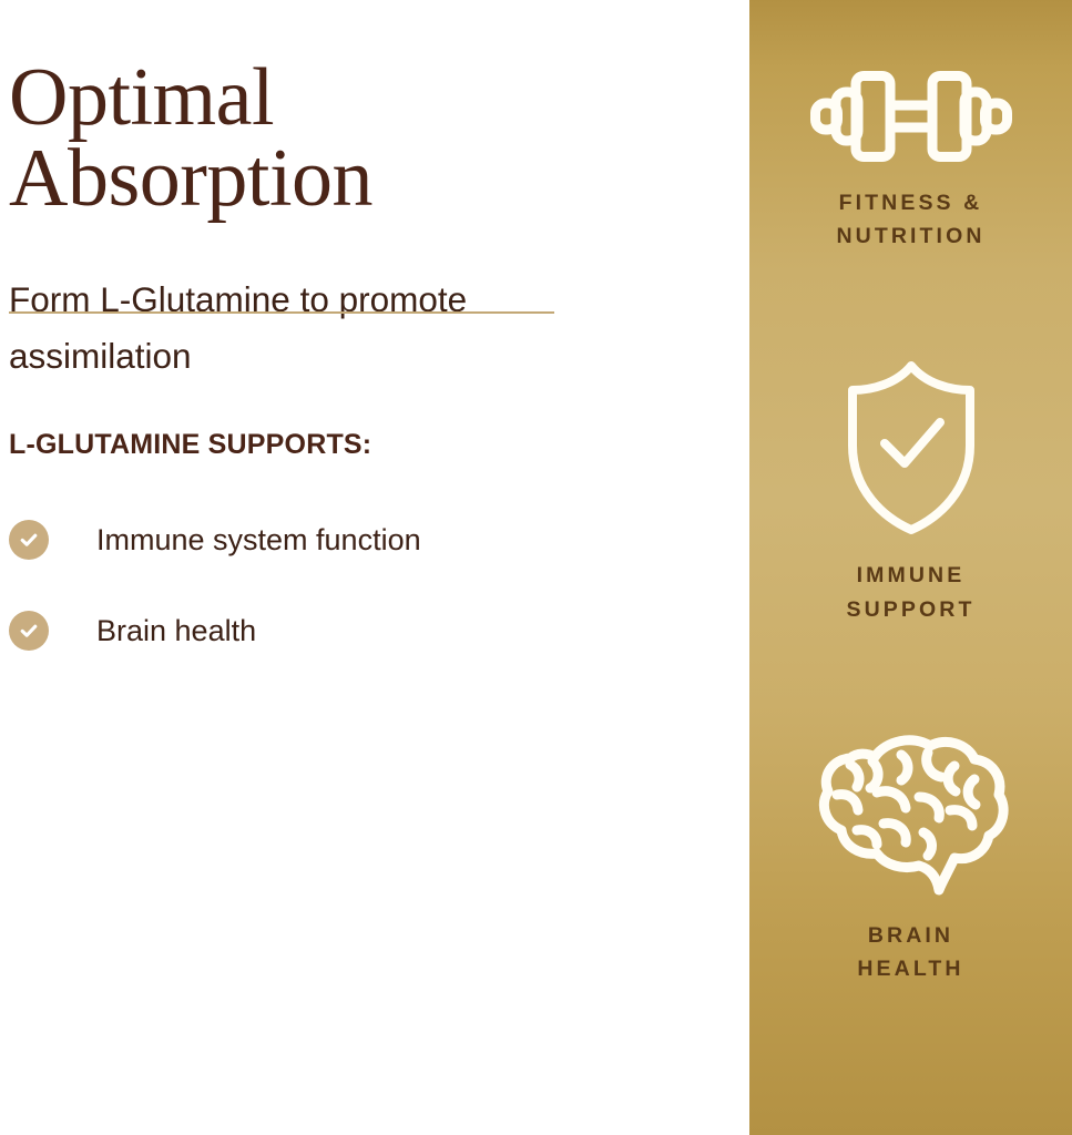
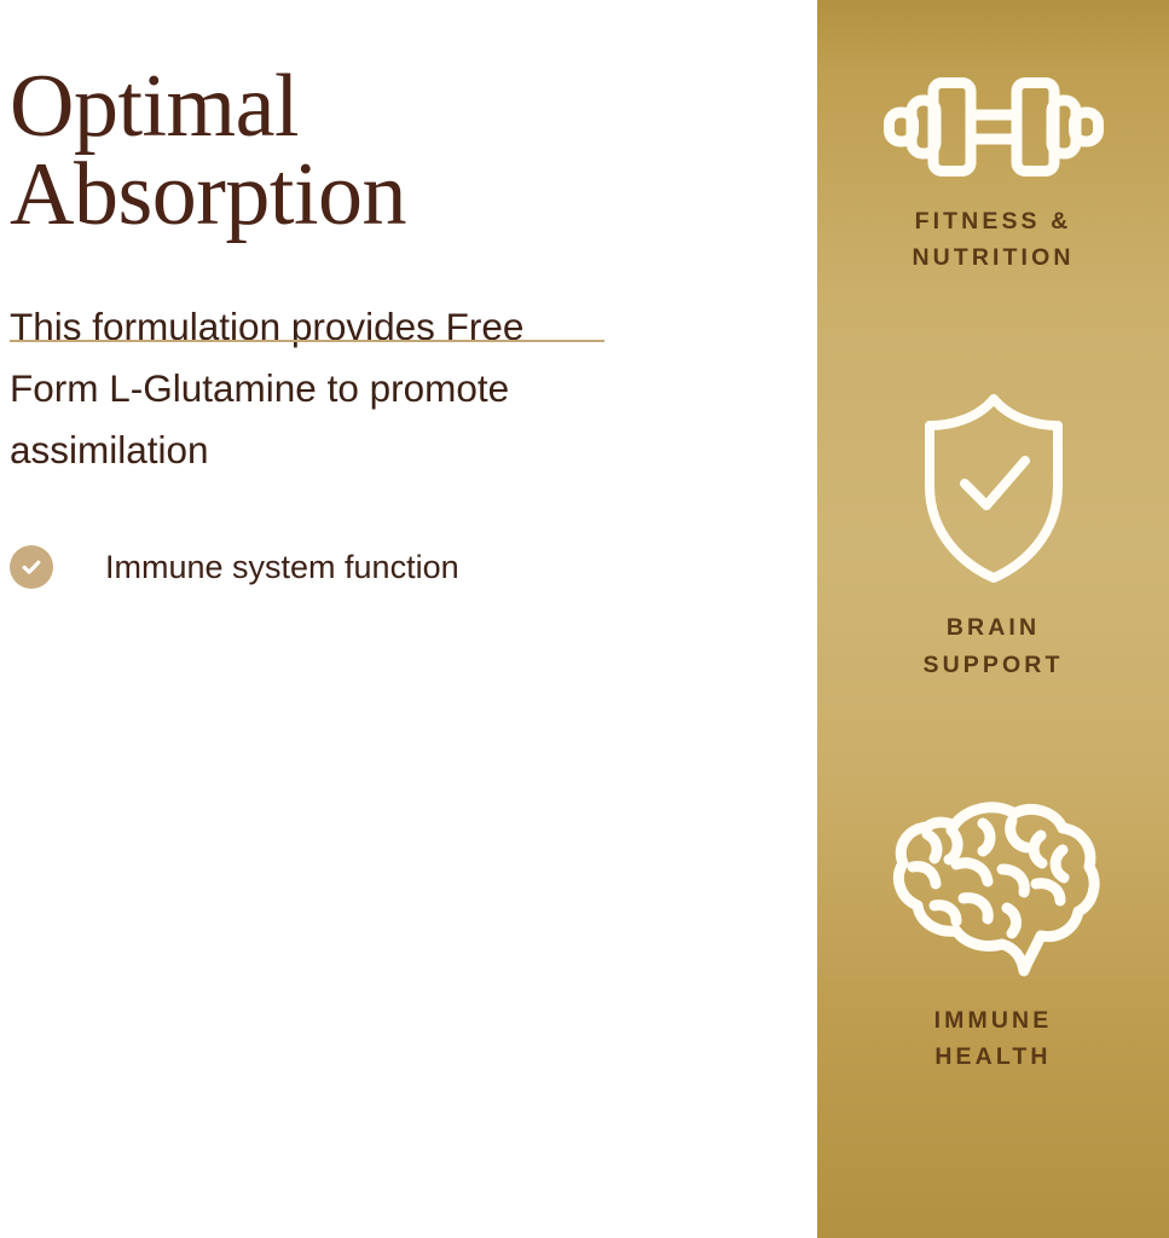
  Optimal
  Absorption
+ This formulation provides Free
  Form L-Glutamine to promote
  assimilation
- L-GLUTAMINE SUPPORTS:
  Immune system function
- Brain health
  FITNESS &
  NUTRITION
- IMMUNE
+ BRAIN
  SUPPORT
- BRAIN
+ IMMUNE
  HEALTH
